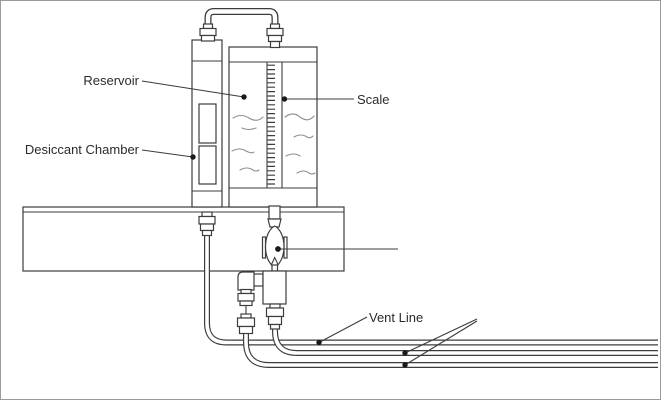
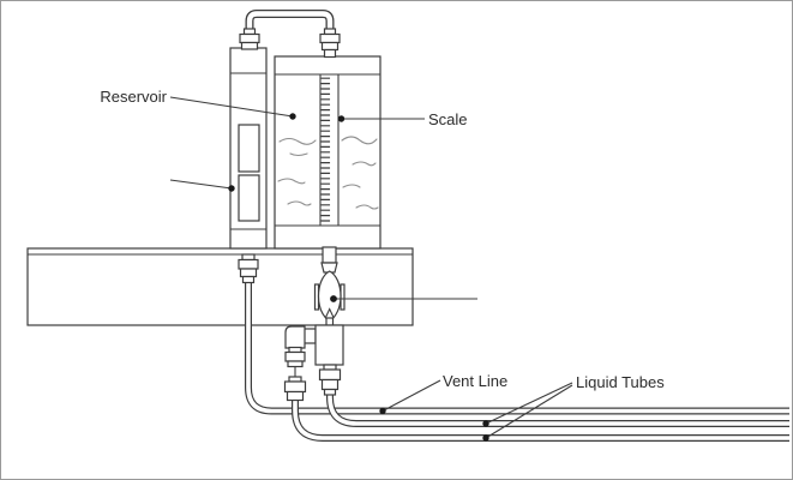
  Reservoir
- Desiccant Chamber
  Scale
  Vent Line
+ Liquid Tubes
